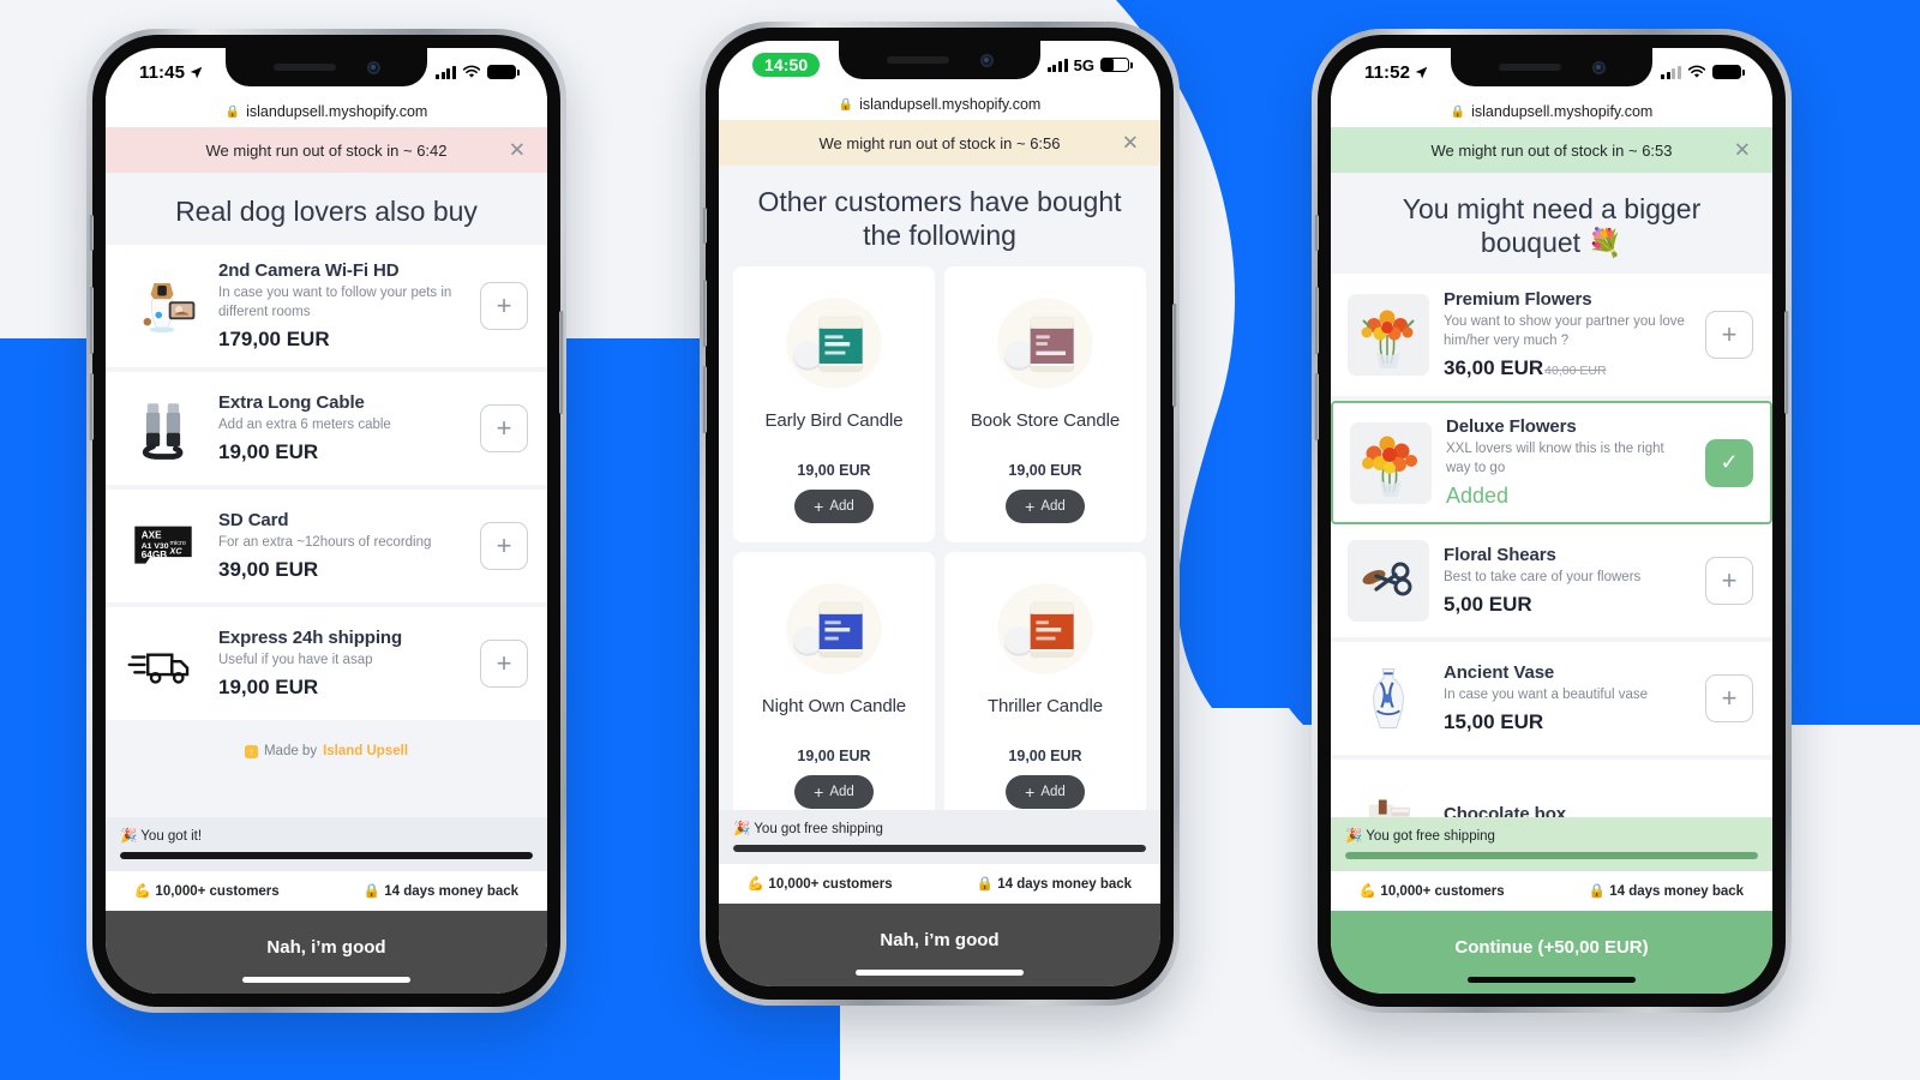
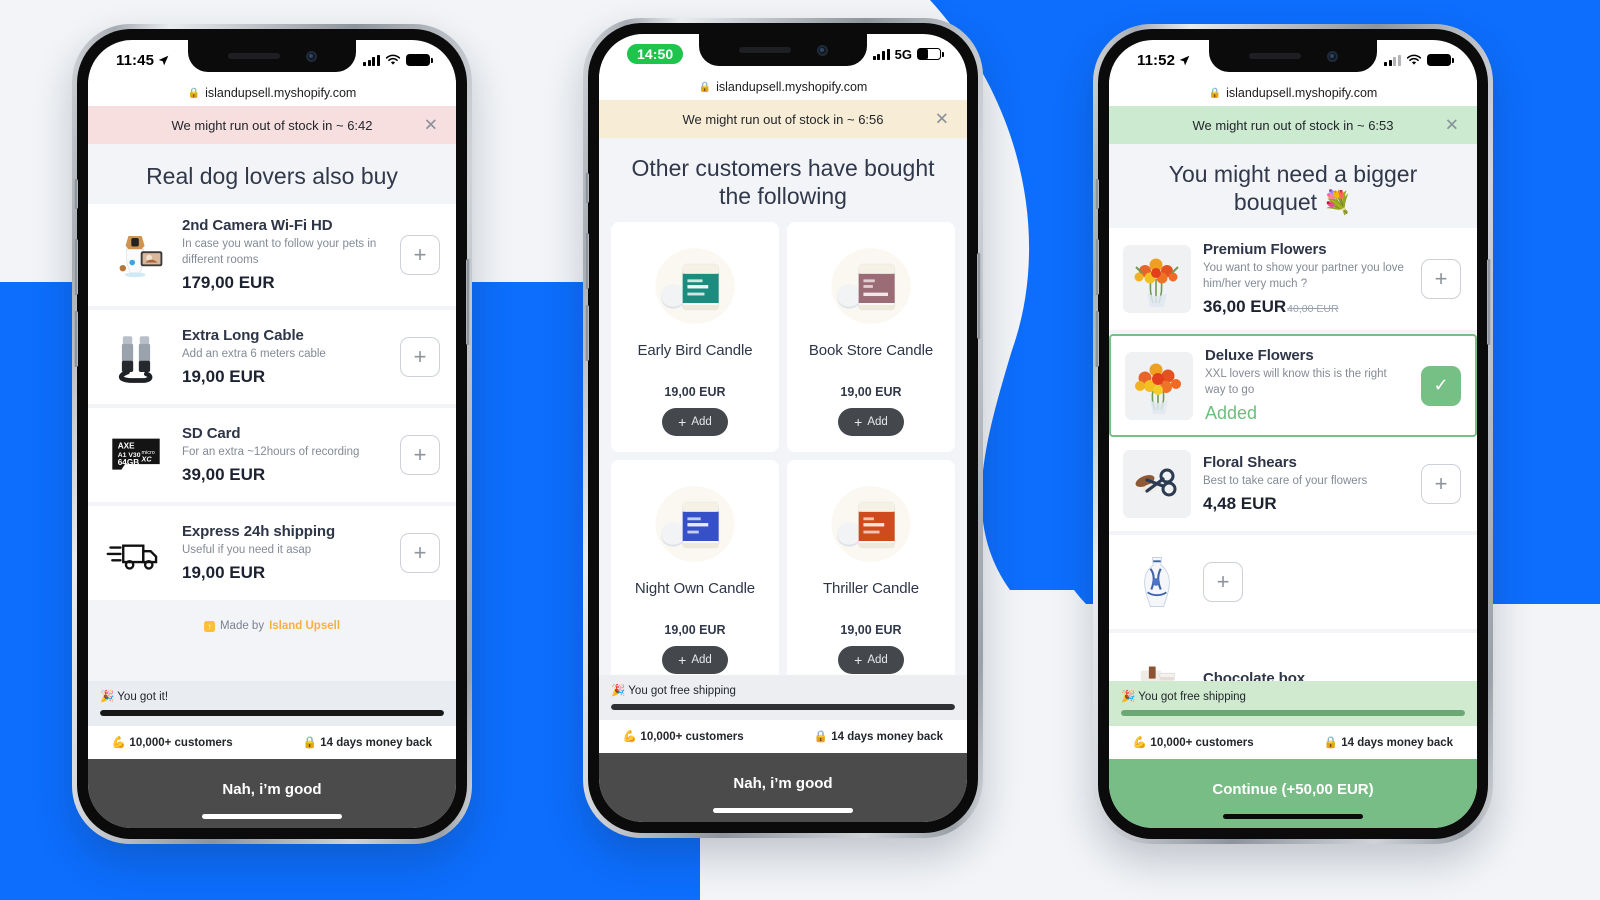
  11:45
  🔒
  islandupsell.myshopify.com
  We might run out of stock in ~ 6:42
  ✕
  Real dog lovers also buy
  2nd Camera Wi-Fi HD
  In case you want to follow your pets in different rooms
  179,00 EUR
  +
  Extra Long Cable
  Add an extra 6 meters cable
  19,00 EUR
  +
  AXE
  64GB
  XC
  SD Card
  For an extra ~12hours of recording
  39,00 EUR
  +
  Express 24h shipping
- Useful if you have it asap
+ Useful if you need it asap
  19,00 EUR
  +
  ↑
  Made by
  Island Upsell
  🎉 You got it!
  💪 10,000+ customers
  🔒 14 days money back
  Nah, i’m good
  14:50
  5G
  🔒
  islandupsell.myshopify.com
  We might run out of stock in ~ 6:56
  ✕
  Other customers have bought the following
  Early Bird Candle
  19,00 EUR
  +
  Add
  Book Store Candle
  19,00 EUR
  +
  Add
  Night Own Candle
  19,00 EUR
  +
  Add
  Thriller Candle
  19,00 EUR
  +
  Add
  🎉 You got free shipping
  💪 10,000+ customers
  🔒 14 days money back
  Nah, i’m good
  11:52
  🔒
  islandupsell.myshopify.com
  We might run out of stock in ~ 6:53
  ✕
  You might need a bigger bouquet 💐
  Premium Flowers
  You want to show your partner you love him/her very much ?
  36,00 EUR40,00 EUR
  +
  Deluxe Flowers
  XXL lovers will know this is the right way to go
  Added
  ✓
  Floral Shears
  Best to take care of your flowers
- 5,00 EUR
+ 4,48 EUR
  +
- Ancient Vase
- In case you want a beautiful vase
- 15,00 EUR
  +
  Chocolate box
  🎉 You got free shipping
  💪 10,000+ customers
  🔒 14 days money back
  Continue (+50,00 EUR)
